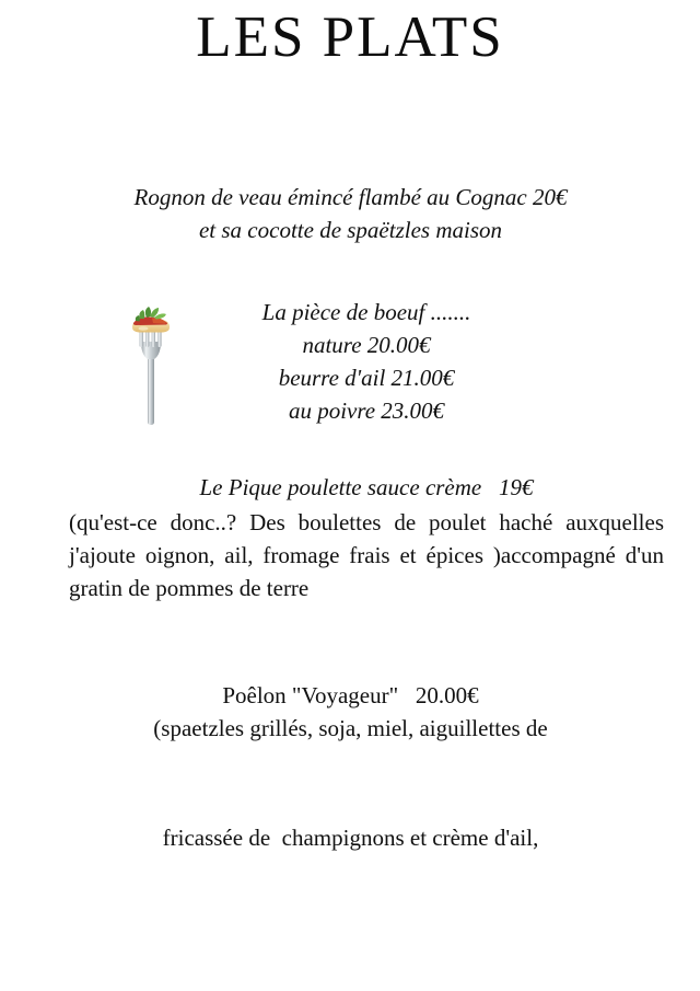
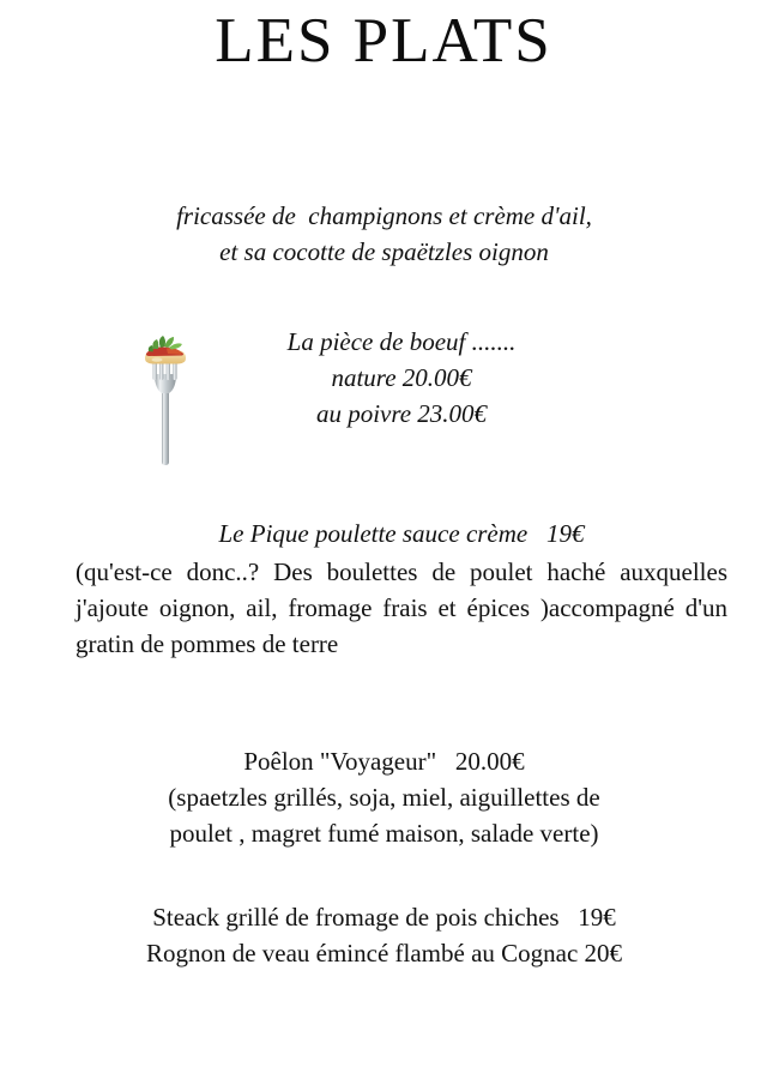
  LES PLATS
- Rognon de veau émincé flambé au Cognac 20€
+ fricassée de champignons et crème d'ail,
- et sa cocotte de spaëtzles maison
+ et sa cocotte de spaëtzles oignon
  La pièce de boeuf .......
  nature 20.00€
- beurre d'ail 21.00€
  au poivre 23.00€
  Le Pique poulette sauce crème 19€
  (qu'est-ce donc..? Des boulettes de poulet haché auxquelles j'ajoute oignon, ail, fromage frais et épices )accompagné d'un gratin de pommes de terre
  Poêlon "Voyageur" 20.00€
  (spaetzles grillés, soja, miel, aiguillettes de
+ poulet , magret fumé maison, salade verte)
+ Steack grillé de fromage de pois chiches 19€
- fricassée de champignons et crème d'ail,
+ Rognon de veau émincé flambé au Cognac 20€
